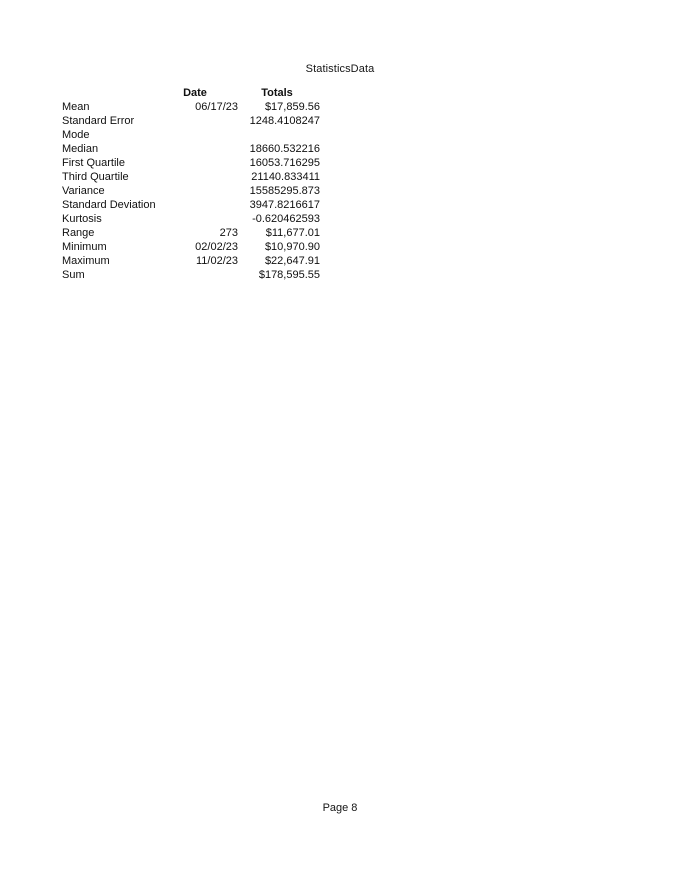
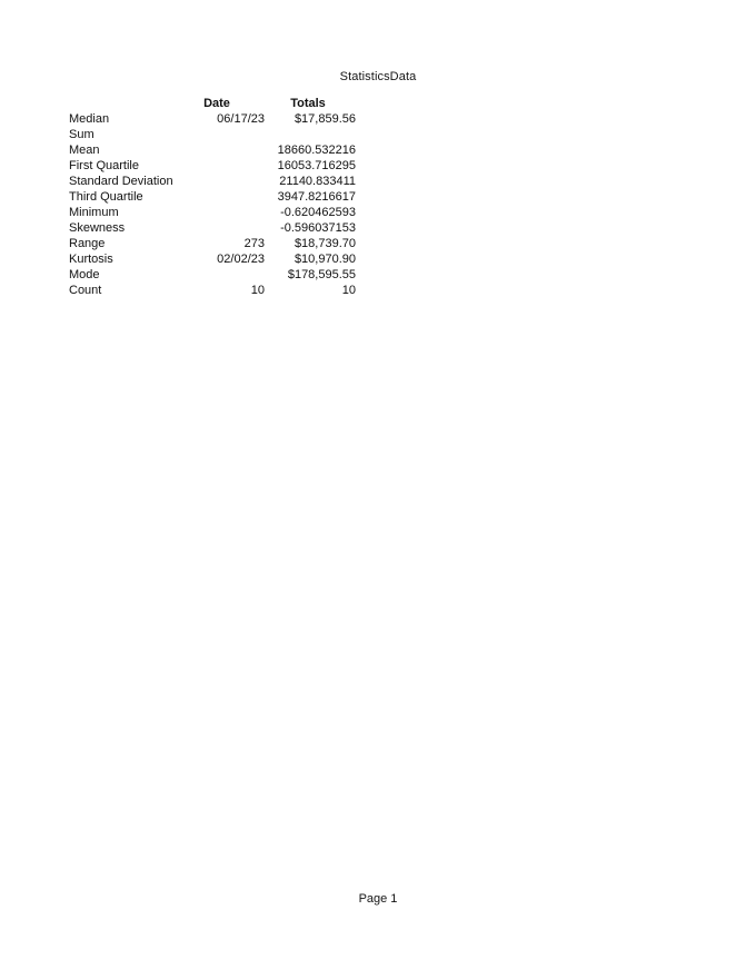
  StatisticsData
  	Date	Totals
- Mean	06/17/23	$17,859.56
+ Median	06/17/23	$17,859.56
- Standard Error		1248.4108247
- Mode
+ Sum
- Median		18660.532216
+ Mean		18660.532216
  First Quartile		16053.716295
- Third Quartile		21140.833411
+ Standard Deviation		21140.833411
- Variance		15585295.873
- Standard Deviation		3947.8216617
+ Third Quartile		3947.8216617
- Kurtosis		-0.620462593
+ Minimum		-0.620462593
+ Skewness		-0.596037153
- Range	273	$11,677.01
+ Range	273	$18,739.70
- Minimum	02/02/23	$10,970.90
+ Kurtosis	02/02/23	$10,970.90
- Maximum	11/02/23	$22,647.91
- Sum		$178,595.55
+ Mode		$178,595.55
+ Count	10	10
- Page 8
+ Page 1
